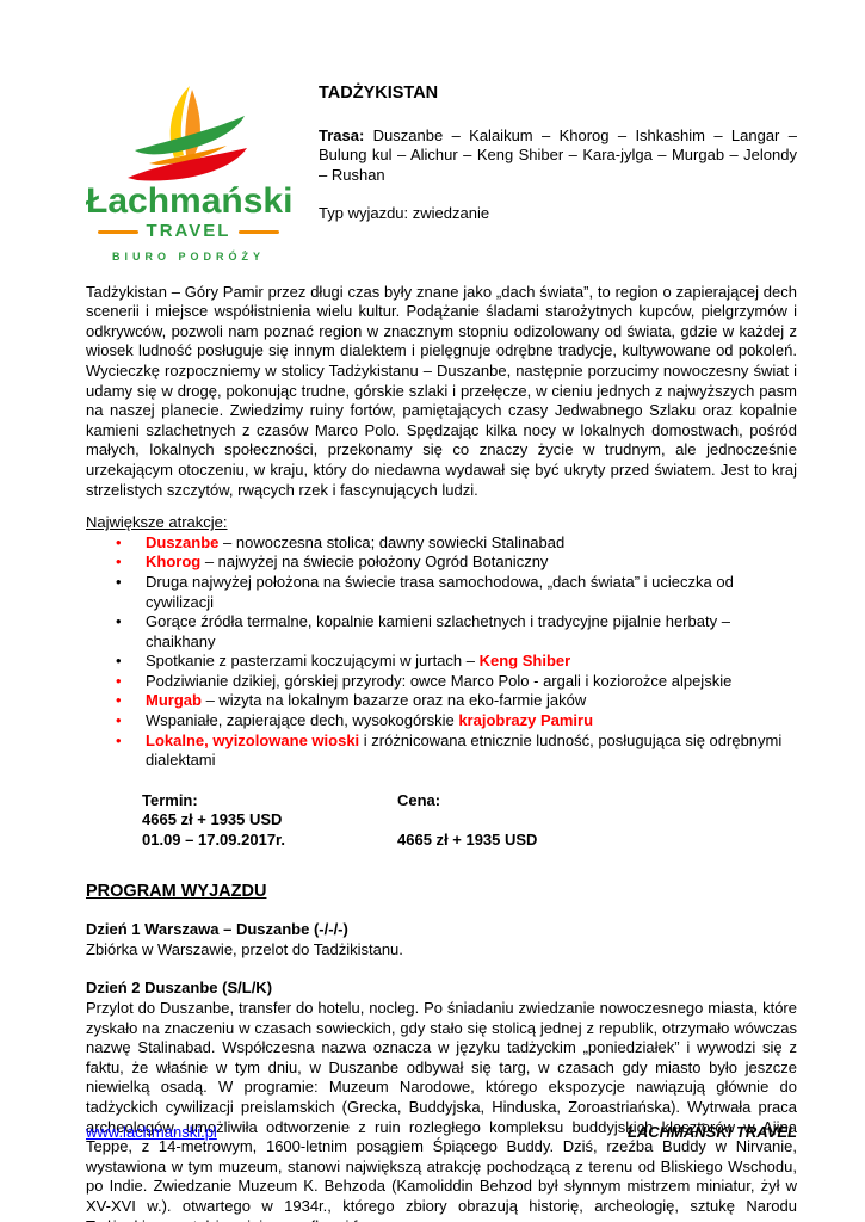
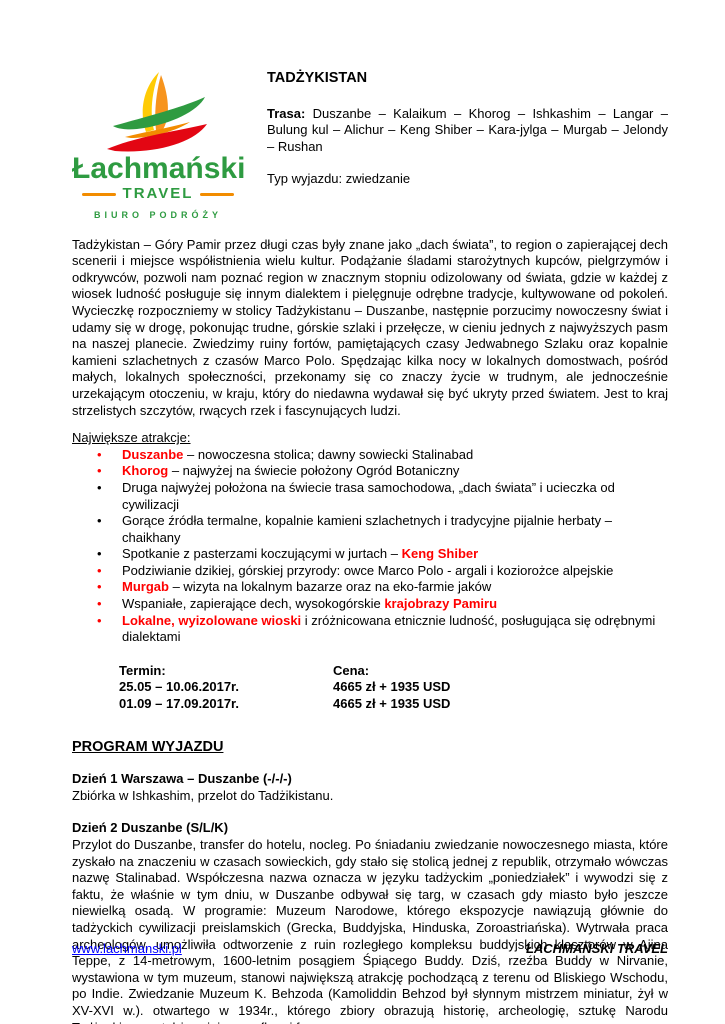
  Łachmański
  TRAVEL
  BIURO PODRÓŻY
  TADŻYKISTAN
  Trasa: Duszanbe – Kalaikum – Khorog – Ishkashim – Langar – Bulung kul – Alichur – Keng Shiber – Kara-jylga – Murgab – Jelondy – Rushan
  Typ wyjazdu: zwiedzanie
  Tadżykistan – Góry Pamir przez długi czas były znane jako „dach świata”, to region o zapierającej dech scenerii i miejsce współistnienia wielu kultur. Podążanie śladami starożytnych kupców, pielgrzymów i odkrywców, pozwoli nam poznać region w znacznym stopniu odizolowany od świata, gdzie w każdej z wiosek ludność posługuje się innym dialektem i pielęgnuje odrębne tradycje, kultywowane od pokoleń. Wycieczkę rozpoczniemy w stolicy Tadżykistanu – Duszanbe, następnie porzucimy nowoczesny świat i udamy się w drogę, pokonując trudne, górskie szlaki i przełęcze, w cieniu jednych z najwyższych pasm na naszej planecie. Zwiedzimy ruiny fortów, pamiętających czasy Jedwabnego Szlaku oraz kopalnie kamieni szlachetnych z czasów Marco Polo. Spędzając kilka nocy w lokalnych domostwach, pośród małych, lokalnych społeczności, przekonamy się co znaczy życie w trudnym, ale jednocześnie urzekającym otoczeniu, w kraju, który do niedawna wydawał się być ukryty przed światem. Jest to kraj strzelistych szczytów, rwących rzek i fascynujących ludzi.
  Największe atrakcje:
  •
  Duszanbe – nowoczesna stolica; dawny sowiecki Stalinabad
  •
  Khorog – najwyżej na świecie położony Ogród Botaniczny
  •
  Druga najwyżej położona na świecie trasa samochodowa, „dach świata” i ucieczka od cywilizacji
  •
  Gorące źródła termalne, kopalnie kamieni szlachetnych i tradycyjne pijalnie herbaty – chaikhany
  •
  Spotkanie z pasterzami koczującymi w jurtach – Keng Shiber
  •
  Podziwianie dzikiej, górskiej przyrody: owce Marco Polo - argali i koziorożce alpejskie
  •
  Murgab – wizyta na lokalnym bazarze oraz na eko-farmie jaków
  •
  Wspaniałe, zapierające dech, wysokogórskie krajobrazy Pamiru
  •
  Lokalne, wyizolowane wioski i zróżnicowana etnicznie ludność, posługująca się odrębnymi dialektami
  Termin:
  Cena:
+ 25.05 – 10.06.2017r.
  4665 zł + 1935 USD
  01.09 – 17.09.2017r.
  4665 zł + 1935 USD
  PROGRAM WYJAZDU
  Dzień 1 Warszawa – Duszanbe (-/-/-)
- Zbiórka w Warszawie, przelot do Tadżikistanu.
+ Zbiórka w Ishkashim, przelot do Tadżikistanu.
  Dzień 2 Duszanbe (S/L/K)
  Przylot do Duszanbe, transfer do hotelu, nocleg. Po śniadaniu zwiedzanie nowoczesnego miasta, które zyskało na znaczeniu w czasach sowieckich, gdy stało się stolicą jednej z republik, otrzymało wówczas nazwę Stalinabad. Współczesna nazwa oznacza w języku tadżyckim „poniedziałek” i wywodzi się z faktu, że właśnie w tym dniu, w Duszanbe odbywał się targ, w czasach gdy miasto było jeszcze niewielką osadą. W programie: Muzeum Narodowe, którego ekspozycje nawiązują głównie do tadżyckich cywilizacji preislamskich (Grecka, Buddyjska, Hinduska, Zoroastriańska). Wytrwała praca archeologów, umożliwiła odtworzenie z ruin rozległego kompleksu buddyjskich klasztorów w Ajina Teppe, z 14-metrowym, 1600-letnim posągiem Śpiącego Buddy. Dziś, rzeźba Buddy w Nirvanie, wystawiona w tym muzeum, stanowi największą atrakcję pochodzącą z terenu od Bliskiego Wschodu, po Indie. Zwiedzanie Muzeum K. Behzoda (Kamoliddin Behzod był słynnym mistrzem miniatur, żył w XV-XVI w.). otwartego w 1934r., którego zbiory obrazują historię, archeologię, sztukę Narodu
  www.lachmanski.pl
  ŁACHMAŃSKI TRAVEL
